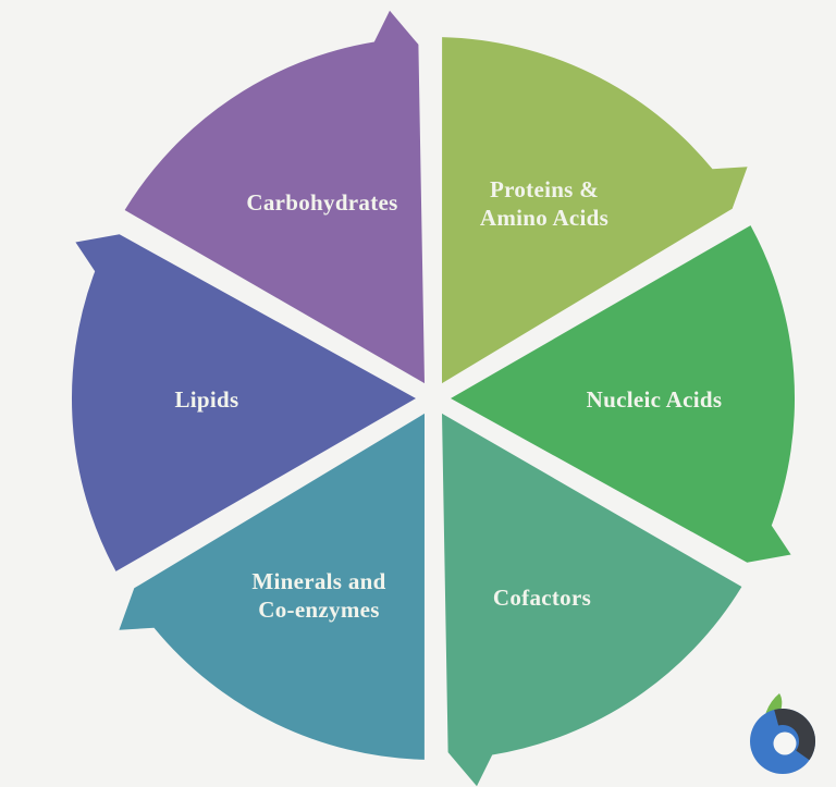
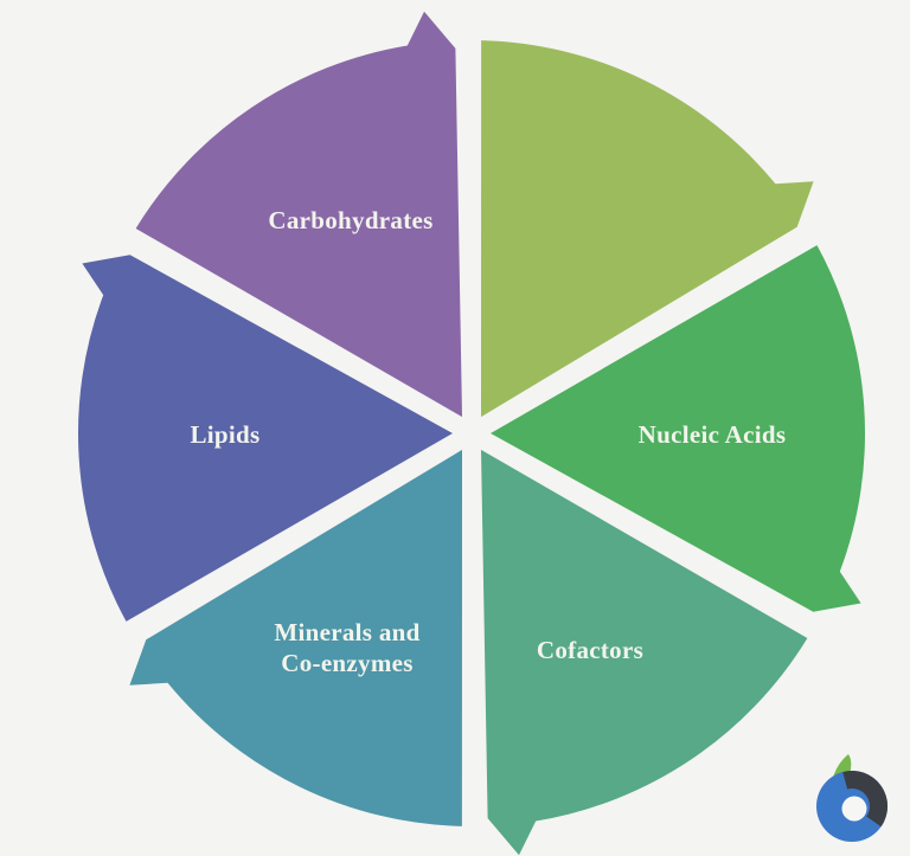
- Proteins &
- Amino Acids
  Nucleic Acids
  Cofactors
  Minerals and
  Co-enzymes
  Lipids
  Carbohydrates
